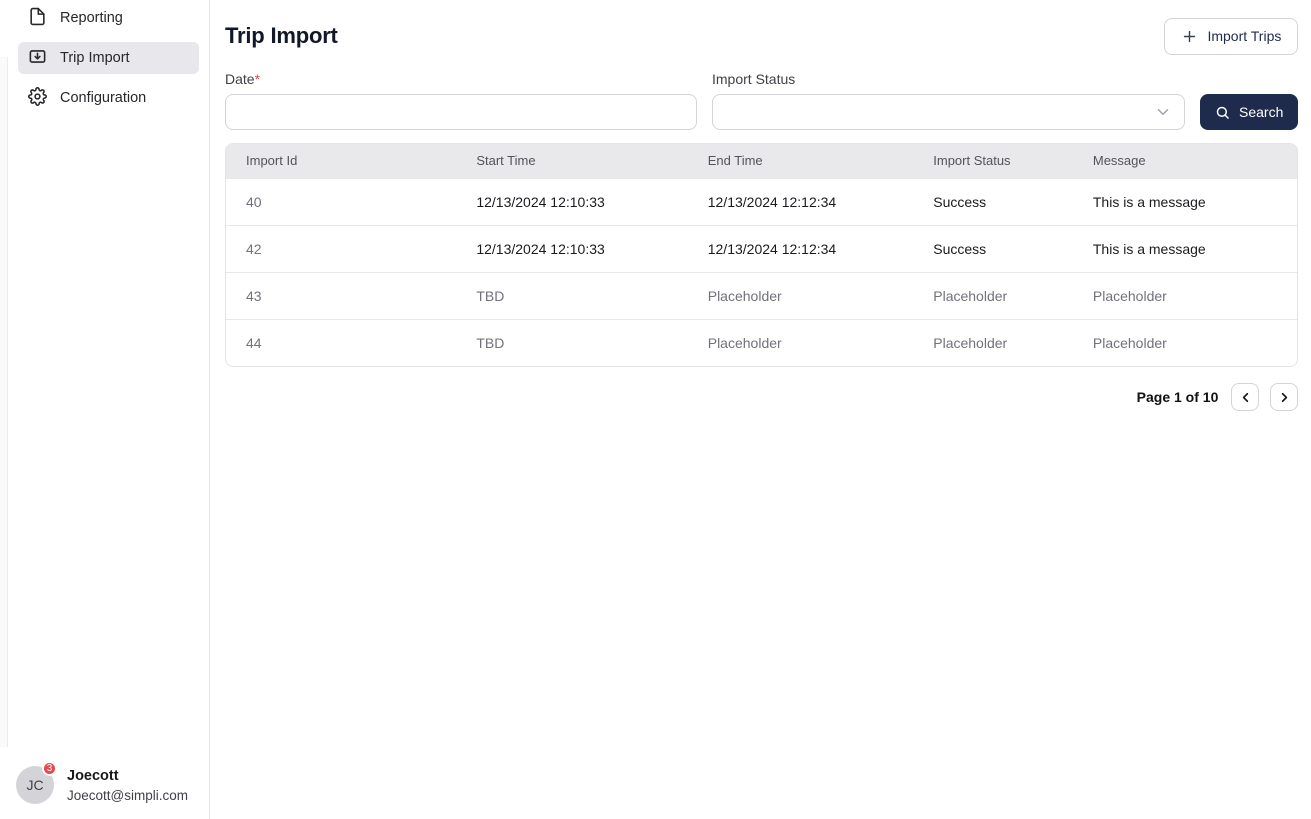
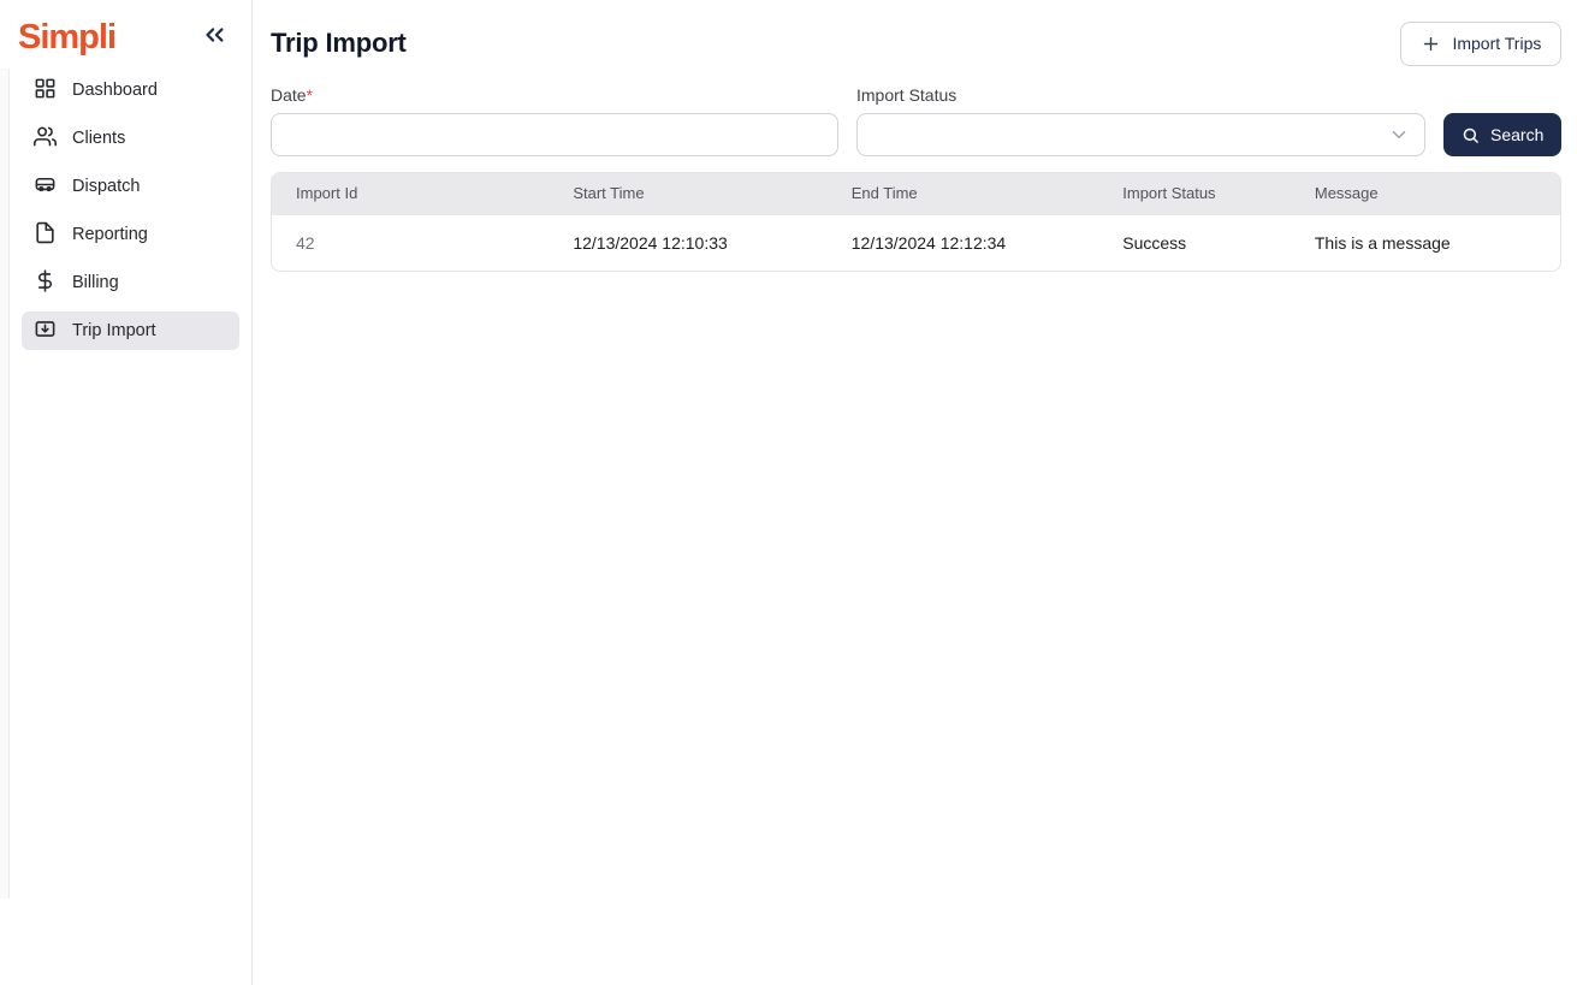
+ Simpli
+ Dashboard
+ Clients
+ Dispatch
  Reporting
+ Billing
  Trip Import
- Configuration
- JC
- 3
- Joecott
- Joecott@simpli.com
  Trip Import
  Import Trips
  Date*
  Import Status
  Search
  Import Id	Start Time	End Time	Import Status	Message
- 40	12/13/2024 12:10:33	12/13/2024 12:12:34	Success	This is a message
  42	12/13/2024 12:10:33	12/13/2024 12:12:34	Success	This is a message
- 43	TBD	Placeholder	Placeholder	Placeholder
- 44	TBD	Placeholder	Placeholder	Placeholder
- Page 1 of 10
